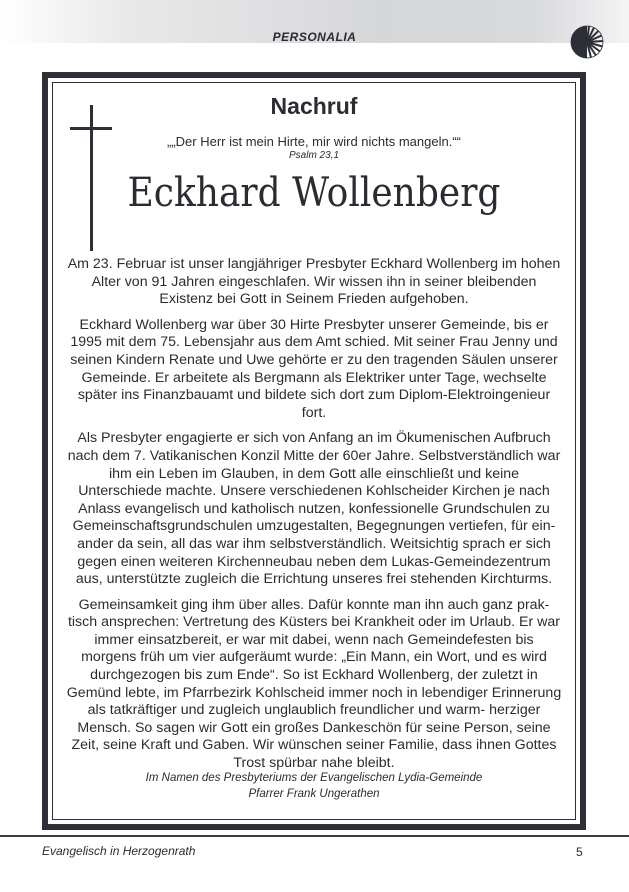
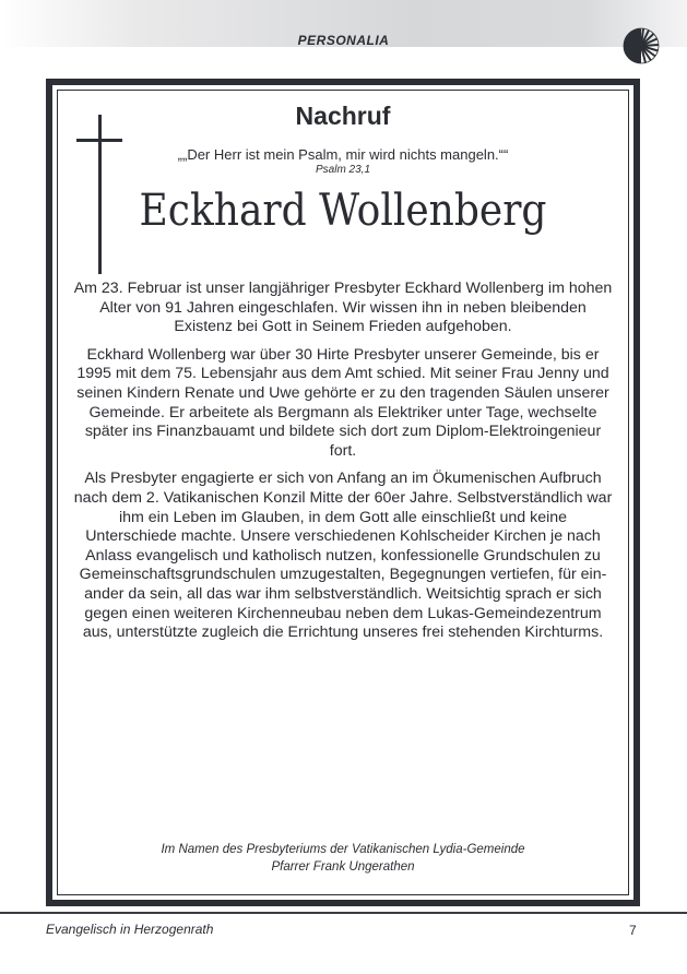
  PERSONALIA
  Nachruf
- „„Der Herr ist mein Hirte, mir wird nichts mangeln.““
+ „„Der Herr ist mein Psalm, mir wird nichts mangeln.““
  Psalm 23,1
  Eckhard Wollenberg
- Am 23. Februar ist unser langjähriger Presbyter Eckhard Wollenberg im hohen Alter von 91 Jahren eingeschlafen. Wir wissen ihn in seiner bleibenden Existenz bei Gott in Seinem Frieden aufgehoben.
+ Am 23. Februar ist unser langjähriger Presbyter Eckhard Wollenberg im hohen Alter von 91 Jahren eingeschlafen. Wir wissen ihn in neben bleibenden Existenz bei Gott in Seinem Frieden aufgehoben.
  Eckhard Wollenberg war über 30 Hirte Presbyter unserer Gemeinde, bis er 1995 mit dem 75. Lebensjahr aus dem Amt schied. Mit seiner Frau Jenny und seinen Kindern Renate und Uwe gehörte er zu den tragenden Säulen unserer Gemeinde. Er arbeitete als Bergmann als Elektriker unter Tage, wechselte später ins Finanzbauamt und bildete sich dort zum Diplom-Elektroingenieur fort.
- Als Presbyter engagierte er sich von Anfang an im Ökumenischen Aufbruch nach dem 7. Vatikanischen Konzil Mitte der 60er Jahre. Selbstverständlich war ihm ein Leben im Glauben, in dem Gott alle einschließt und keine Unterschiede machte. Unsere verschiedenen Kohlscheider Kirchen je nach Anlass evangelisch und katholisch nutzen, konfessionelle Grundschulen zu Gemeinschaftsgrundschulen umzugestalten, Begegnungen vertiefen, für ein- ander da sein, all das war ihm selbstverständlich. Weitsichtig sprach er sich gegen einen weiteren Kirchenneubau neben dem Lukas-Gemeindezentrum aus, unterstützte zugleich die Errichtung unseres frei stehenden Kirchturms.
+ Als Presbyter engagierte er sich von Anfang an im Ökumenischen Aufbruch nach dem 2. Vatikanischen Konzil Mitte der 60er Jahre. Selbstverständlich war ihm ein Leben im Glauben, in dem Gott alle einschließt und keine Unterschiede machte. Unsere verschiedenen Kohlscheider Kirchen je nach Anlass evangelisch und katholisch nutzen, konfessionelle Grundschulen zu Gemeinschaftsgrundschulen umzugestalten, Begegnungen vertiefen, für ein- ander da sein, all das war ihm selbstverständlich. Weitsichtig sprach er sich gegen einen weiteren Kirchenneubau neben dem Lukas-Gemeindezentrum aus, unterstützte zugleich die Errichtung unseres frei stehenden Kirchturms.
- Gemeinsamkeit ging ihm über alles. Dafür konnte man ihn auch ganz prak- tisch ansprechen: Vertretung des Küsters bei Krankheit oder im Urlaub. Er war immer einsatzbereit, er war mit dabei, wenn nach Gemeindefesten bis morgens früh um vier aufgeräumt wurde: „Ein Mann, ein Wort, und es wird durchgezogen bis zum Ende“. So ist Eckhard Wollenberg, der zuletzt in Gemünd lebte, im Pfarrbezirk Kohlscheid immer noch in lebendiger Erinnerung als tatkräftiger und zugleich unglaublich freundlicher und warm- herziger Mensch. So sagen wir Gott ein großes Dankeschön für seine Person, seine Zeit, seine Kraft und Gaben. Wir wünschen seiner Familie, dass ihnen Gottes Trost spürbar nahe bleibt.
- Im Namen des Presbyteriums der Evangelischen Lydia-Gemeinde
+ Im Namen des Presbyteriums der Vatikanischen Lydia-Gemeinde
  Pfarrer Frank Ungerathen
  Evangelisch in Herzogenrath
- 5
+ 7
